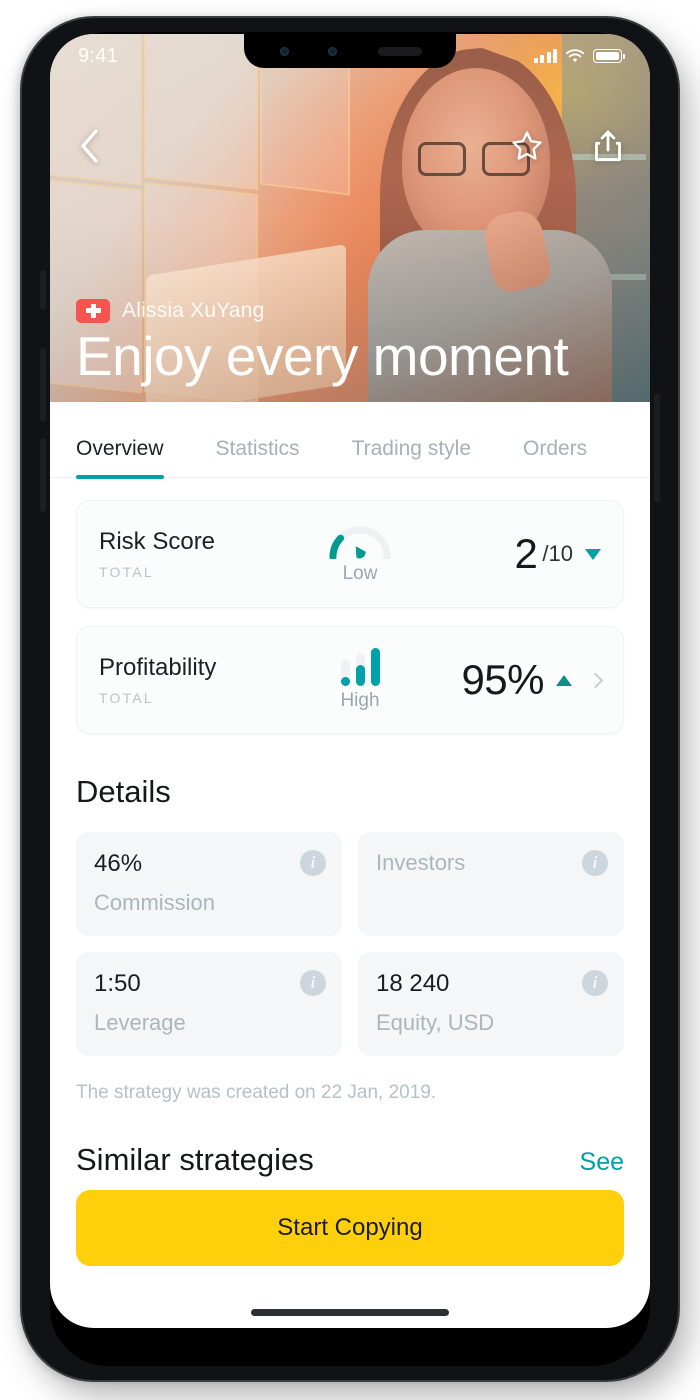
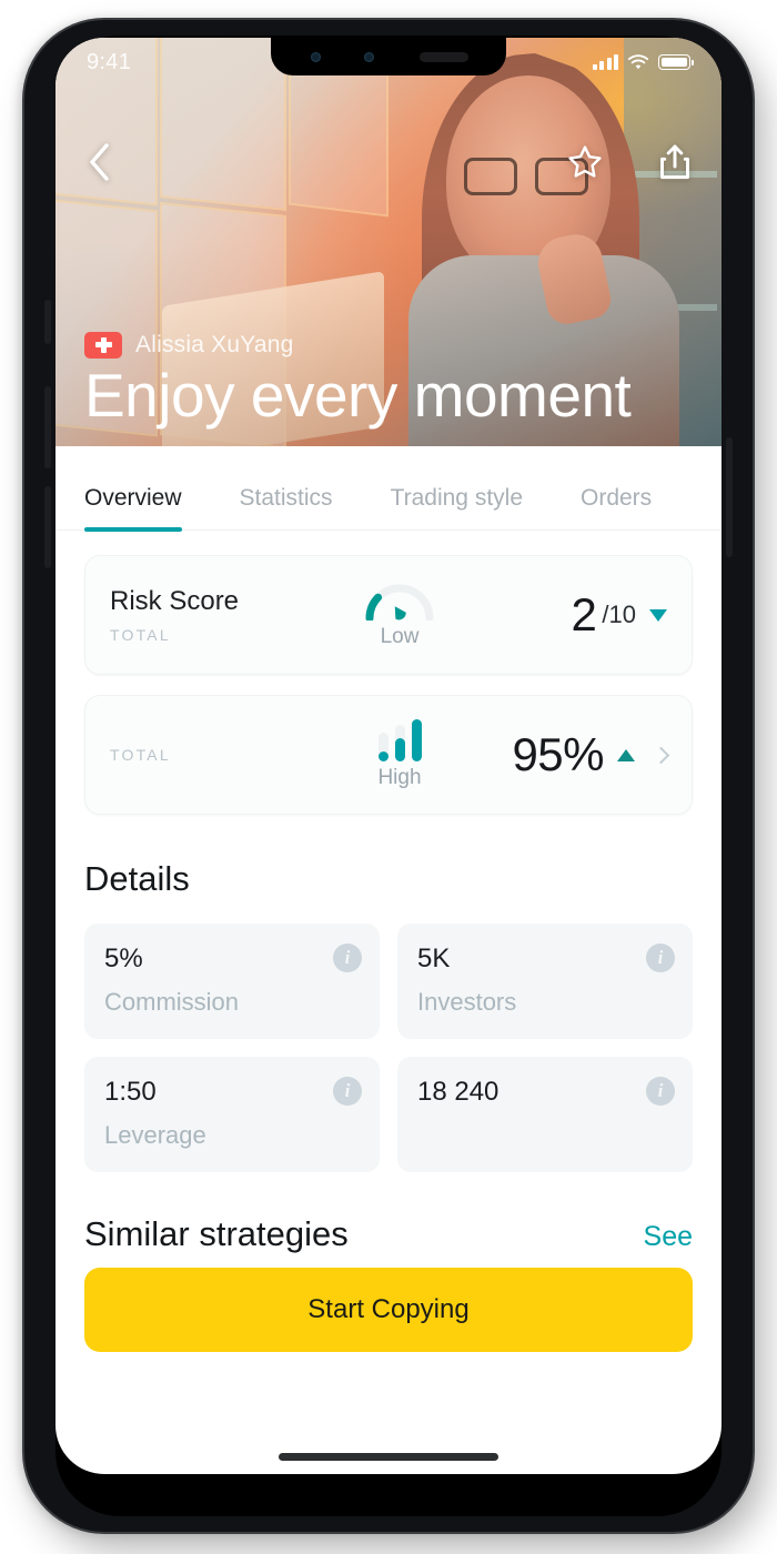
  9:41
  Alissia XuYang
  Enjoy every moment
  Overview
  Statistics
  Trading style
  Orders
  Risk Score
  TOTAL
  Low
  2
  /10
- Profitability
  TOTAL
  High
  95%
  Details
- 46%
+ 5%
  Commission
  i
+ 5K
  Investors
  i
  1:50
  Leverage
  i
  18 240
- Equity, USD
  i
- The strategy was created on 22 Jan, 2019.
  Similar strategies
  See
  Start Copying
